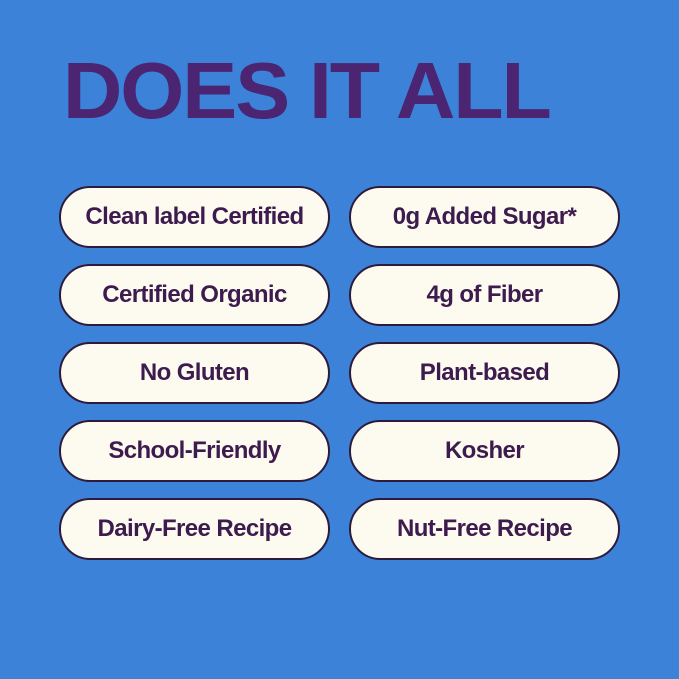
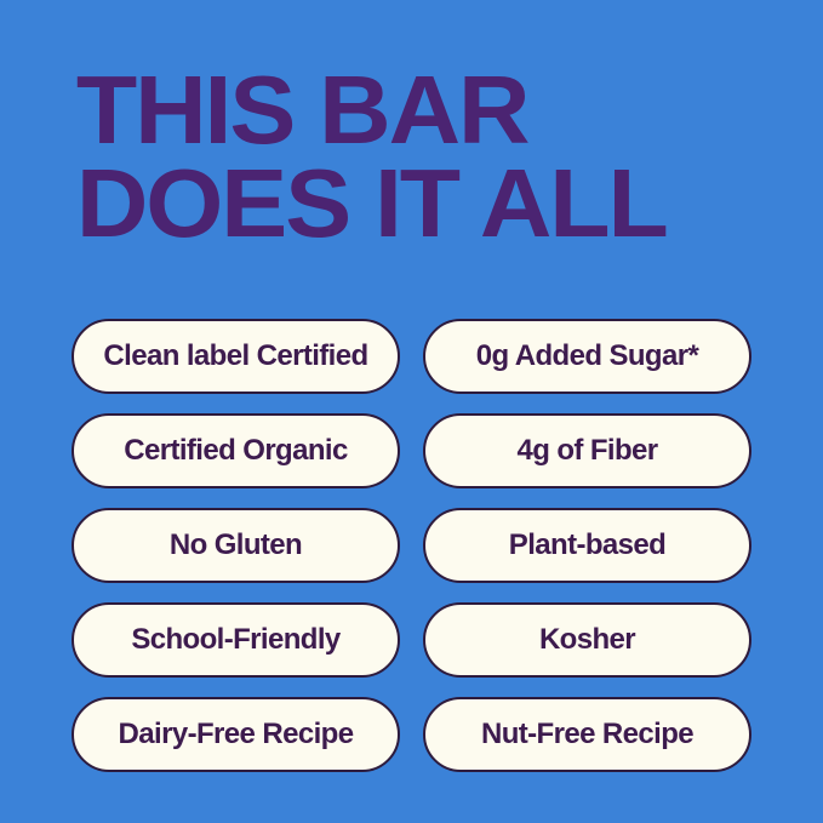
+ THIS BAR
  DOES IT ALL
  Clean label Certified
  0g Added Sugar*
  Certified Organic
  4g of Fiber
  No Gluten
  Plant-based
  School-Friendly
  Kosher
  Dairy-Free Recipe
  Nut-Free Recipe
